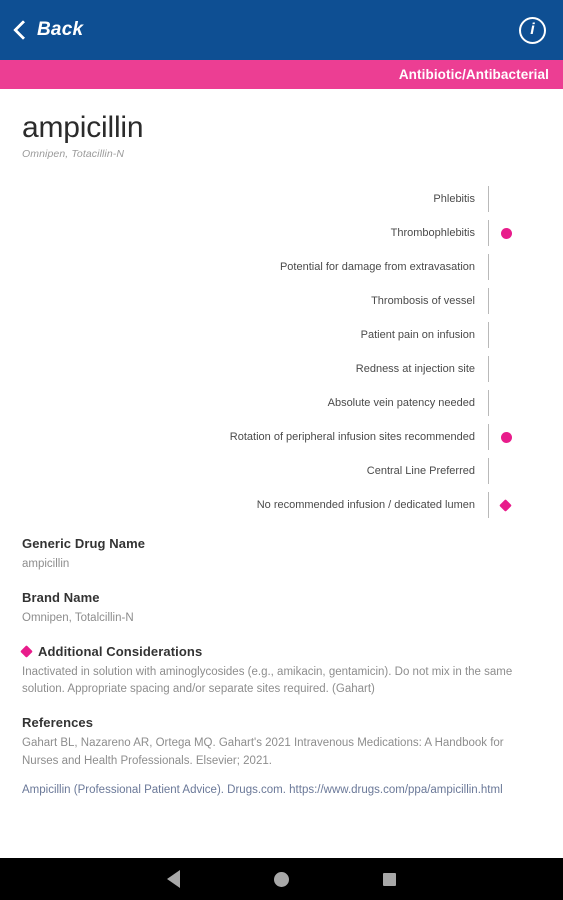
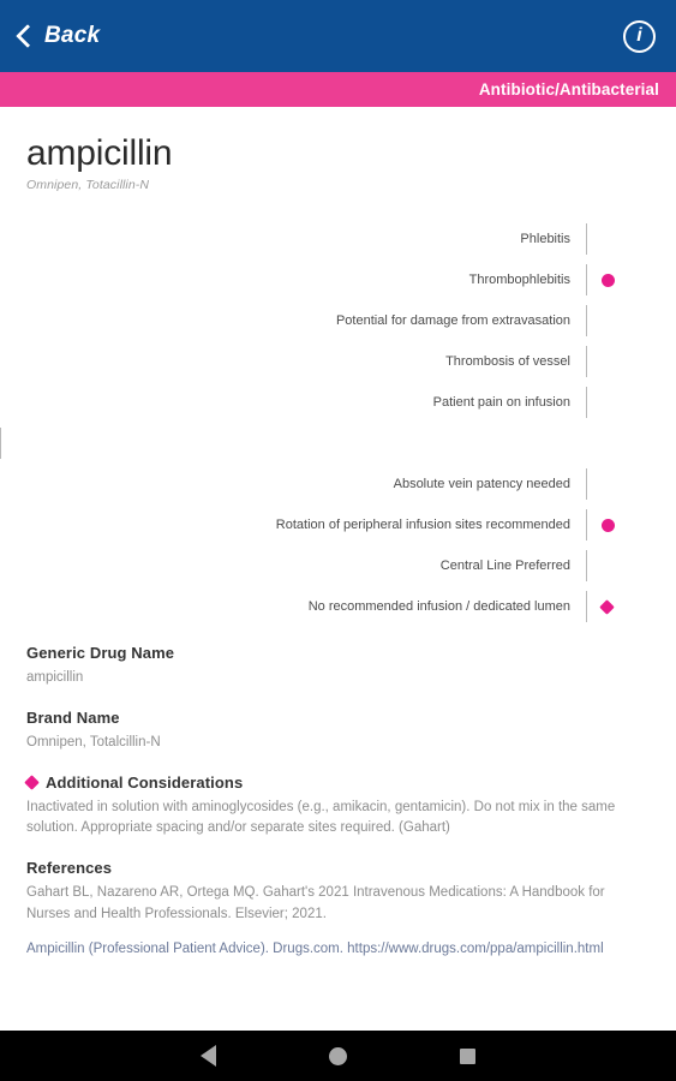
  Back
  i
  Antibiotic/Antibacterial
  ampicillin
  Omnipen, Totacillin-N
  Phlebitis
  Thrombophlebitis
  Potential for damage from extravasation
  Thrombosis of vessel
  Patient pain on infusion
- Redness at injection site
  Absolute vein patency needed
  Rotation of peripheral infusion sites recommended
  Central Line Preferred
  No recommended infusion / dedicated lumen
  Generic Drug Name
  ampicillin
  Brand Name
  Omnipen, Totalcillin-N
  Additional Considerations
  Inactivated in solution with aminoglycosides (e.g., amikacin, gentamicin). Do not mix in the same solution. Appropriate spacing and/or separate sites required. (Gahart)
  References
  Gahart BL, Nazareno AR, Ortega MQ. Gahart's 2021 Intravenous Medications: A Handbook for Nurses and Health Professionals. Elsevier; 2021.
  Ampicillin (Professional Patient Advice). Drugs.com. https://www.drugs.com/ppa/ampicillin.html
